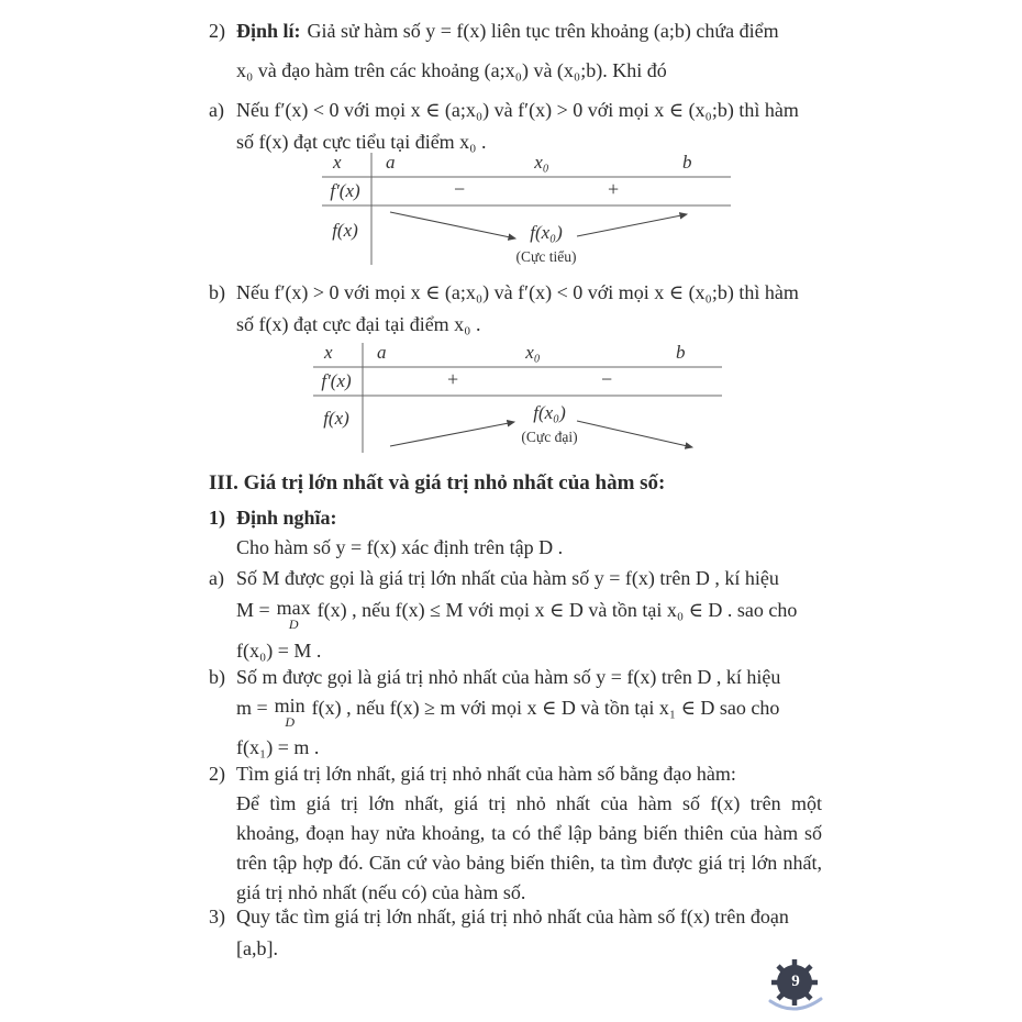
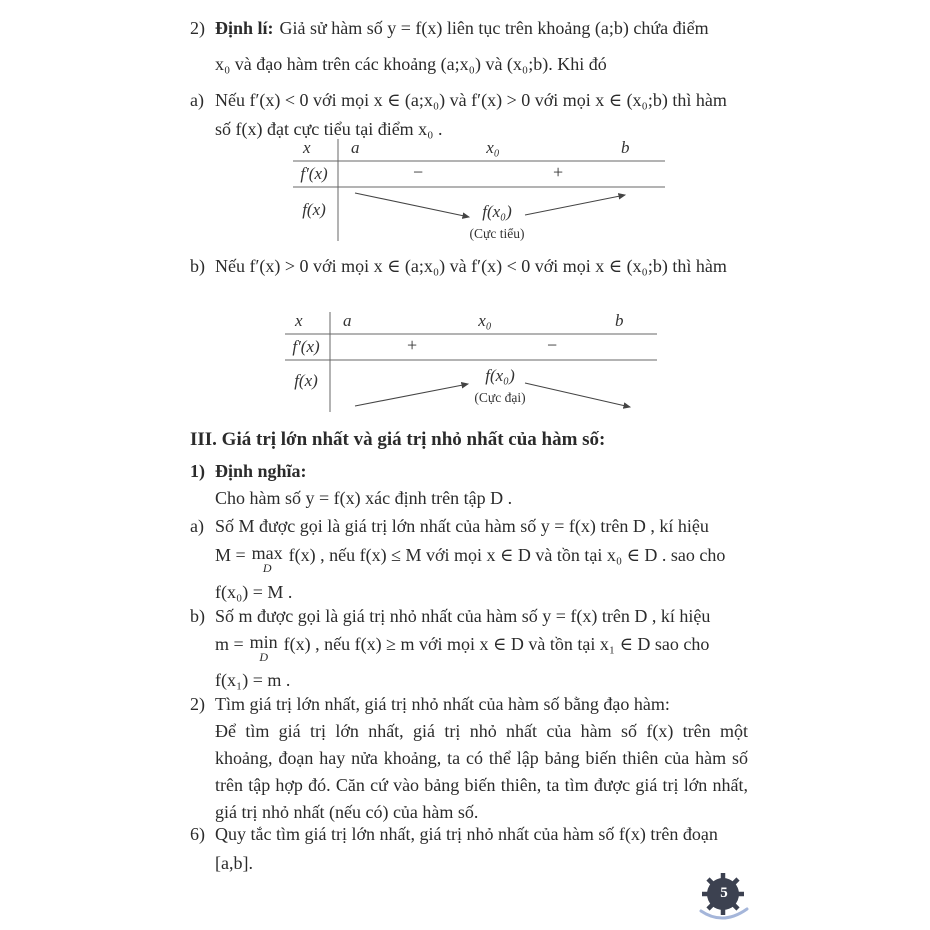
  2)
  Định lí: Giả sử hàm số y = f(x) liên tục trên khoảng (a;b) chứa điểm
  x₀ và đạo hàm trên các khoảng (a;x₀) và (x₀;b). Khi đó
  a)
  Nếu f′(x) < 0 với mọi x ∈ (a;x₀) và f′(x) > 0 với mọi x ∈ (x₀;b) thì hàm
  số f(x) đạt cực tiểu tại điểm x₀ .
  x
  a
  x₀
  b
  f′(x)
  −
  +
  f(x)
  f(x₀)
  (Cực tiểu)
  b)
  Nếu f′(x) > 0 với mọi x ∈ (a;x₀) và f′(x) < 0 với mọi x ∈ (x₀;b) thì hàm
- số f(x) đạt cực đại tại điểm x₀ .
  x
  a
  x₀
  b
  f′(x)
  +
  −
  f(x)
  f(x₀)
  (Cực đại)
  III. Giá trị lớn nhất và giá trị nhỏ nhất của hàm số:
  1)
  Định nghĩa:
  Cho hàm số y = f(x) xác định trên tập D .
  a)
  Số M được gọi là giá trị lớn nhất của hàm số y = f(x) trên D , kí hiệu
  M =
  max
  D
  f(x) , nếu f(x) ≤ M với mọi x ∈ D và tồn tại x₀ ∈ D . sao cho
  f(x₀) = M .
  b)
  Số m được gọi là giá trị nhỏ nhất của hàm số y = f(x) trên D , kí hiệu
  m =
  min
  D
  f(x) , nếu f(x) ≥ m với mọi x ∈ D và tồn tại x₁ ∈ D sao cho
  f(x₁) = m .
  2)
  Tìm giá trị lớn nhất, giá trị nhỏ nhất của hàm số bằng đạo hàm:
  Để tìm giá trị lớn nhất, giá trị nhỏ nhất của hàm số f(x) trên một
  khoảng, đoạn hay nửa khoảng, ta có thể lập bảng biến thiên của hàm số
  trên tập hợp đó. Căn cứ vào bảng biến thiên, ta tìm được giá trị lớn nhất,
  giá trị nhỏ nhất (nếu có) của hàm số.
- 3)
+ 6)
  Quy tắc tìm giá trị lớn nhất, giá trị nhỏ nhất của hàm số f(x) trên đoạn
  [a,b].
- 9
+ 5
